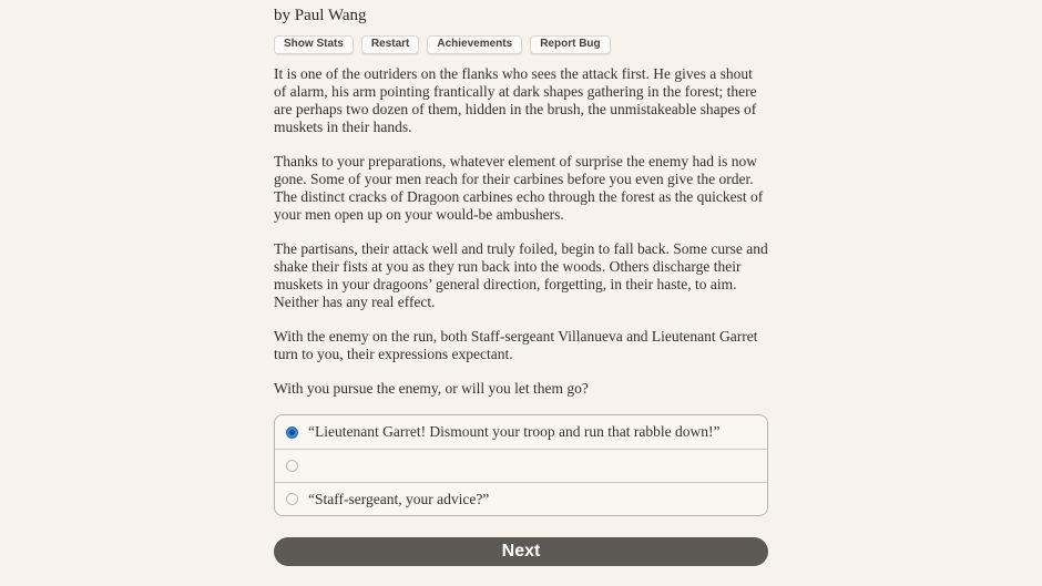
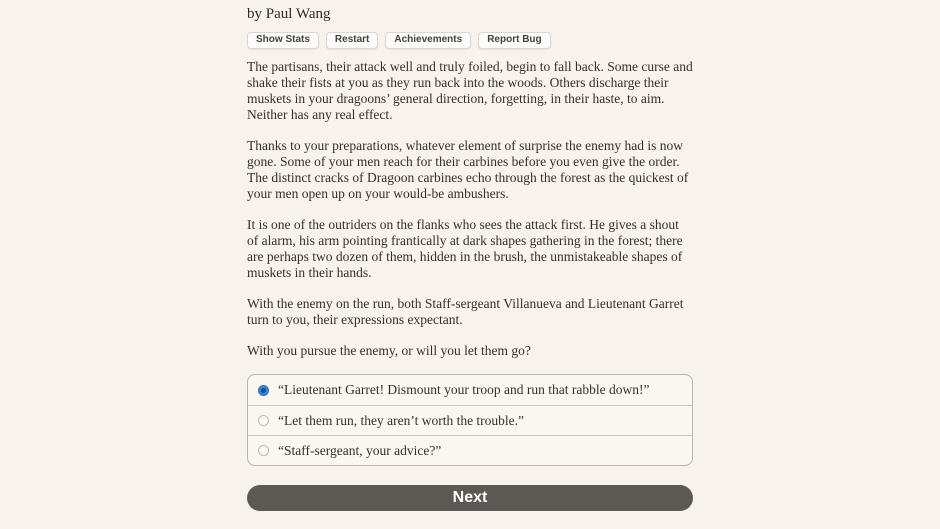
  by Paul Wang
  Show Stats
  Restart
  Achievements
  Report Bug
- It is one of the outriders on the flanks who sees the attack first. He gives a shout of alarm, his arm pointing frantically at dark shapes gathering in the forest; there are perhaps two dozen of them, hidden in the brush, the unmistakeable shapes of muskets in their hands.
+ The partisans, their attack well and truly foiled, begin to fall back. Some curse and shake their fists at you as they run back into the woods. Others discharge their muskets in your dragoons’ general direction, forgetting, in their haste, to aim. Neither has any real effect.
  Thanks to your preparations, whatever element of surprise the enemy had is now gone. Some of your men reach for their carbines before you even give the order. The distinct cracks of Dragoon carbines echo through the forest as the quickest of your men open up on your would-be ambushers.
- The partisans, their attack well and truly foiled, begin to fall back. Some curse and shake their fists at you as they run back into the woods. Others discharge their muskets in your dragoons’ general direction, forgetting, in their haste, to aim. Neither has any real effect.
+ It is one of the outriders on the flanks who sees the attack first. He gives a shout of alarm, his arm pointing frantically at dark shapes gathering in the forest; there are perhaps two dozen of them, hidden in the brush, the unmistakeable shapes of muskets in their hands.
  With the enemy on the run, both Staff-sergeant Villanueva and Lieutenant Garret turn to you, their expressions expectant.
  With you pursue the enemy, or will you let them go?
  “Lieutenant Garret! Dismount your troop and run that rabble down!”
+ “Let them run, they aren’t worth the trouble.”
  “Staff-sergeant, your advice?”
  Next
